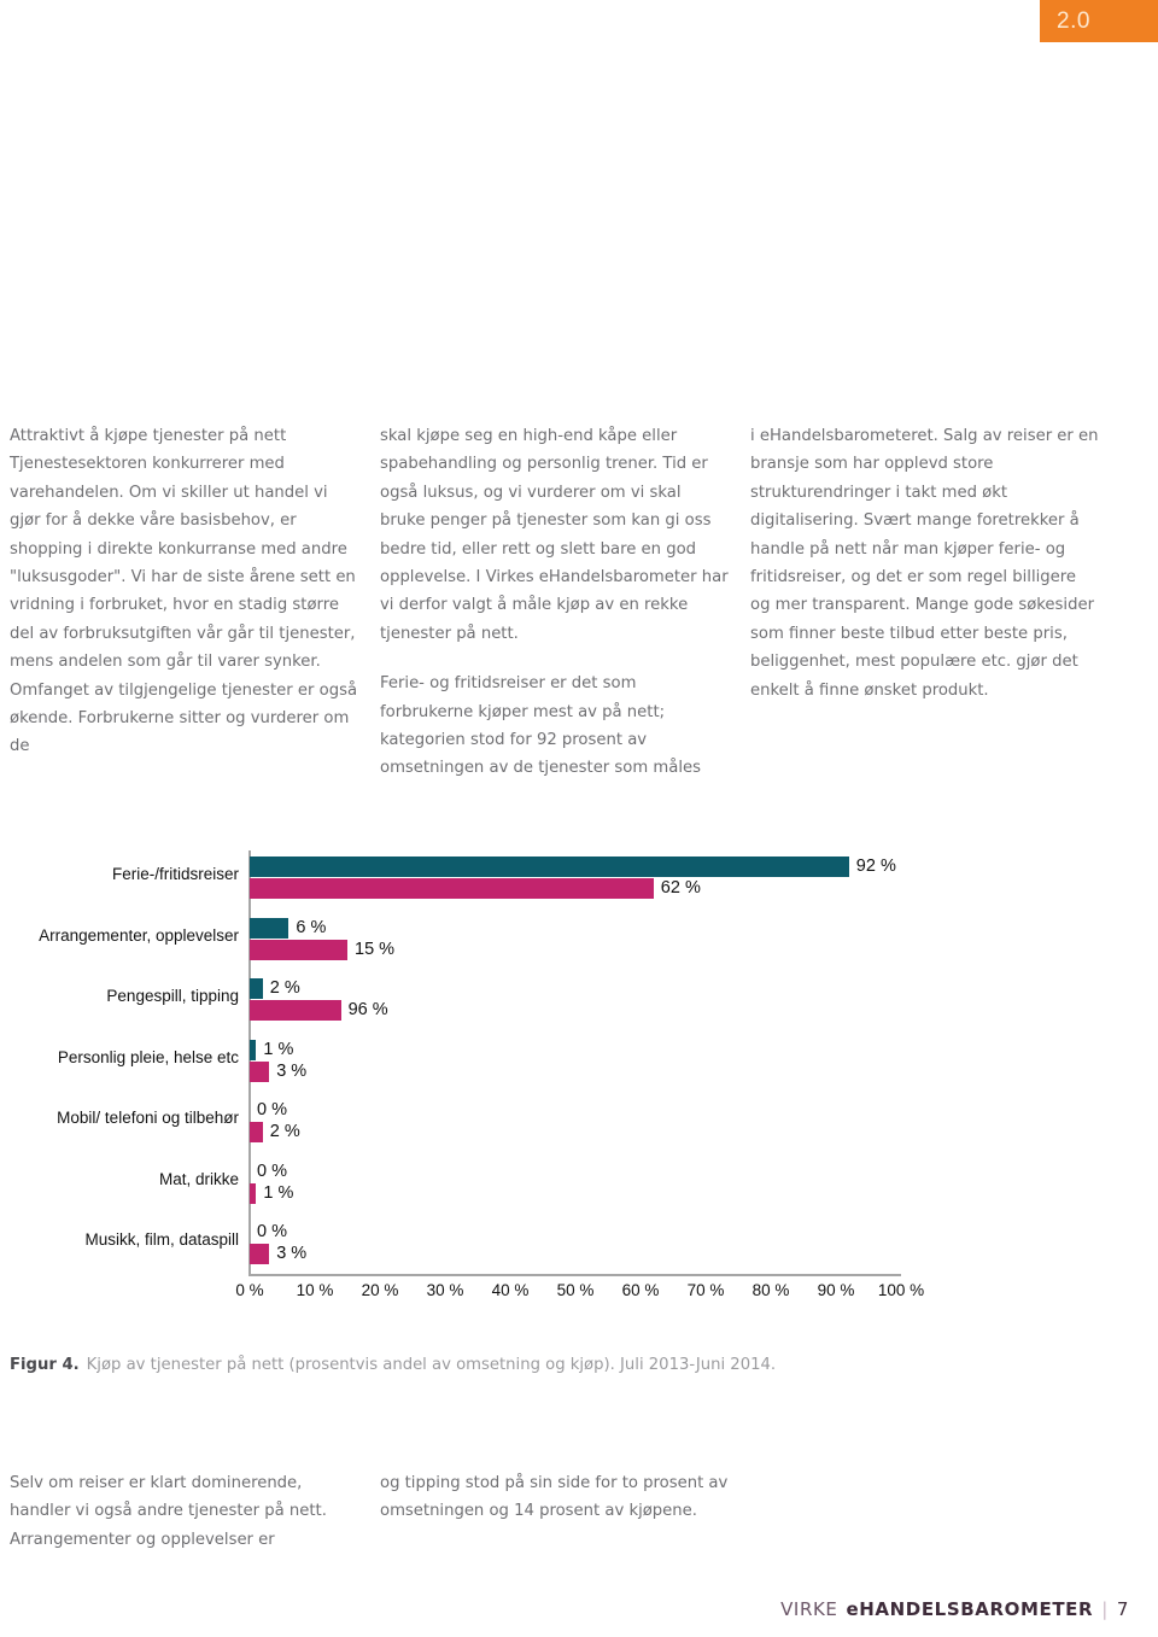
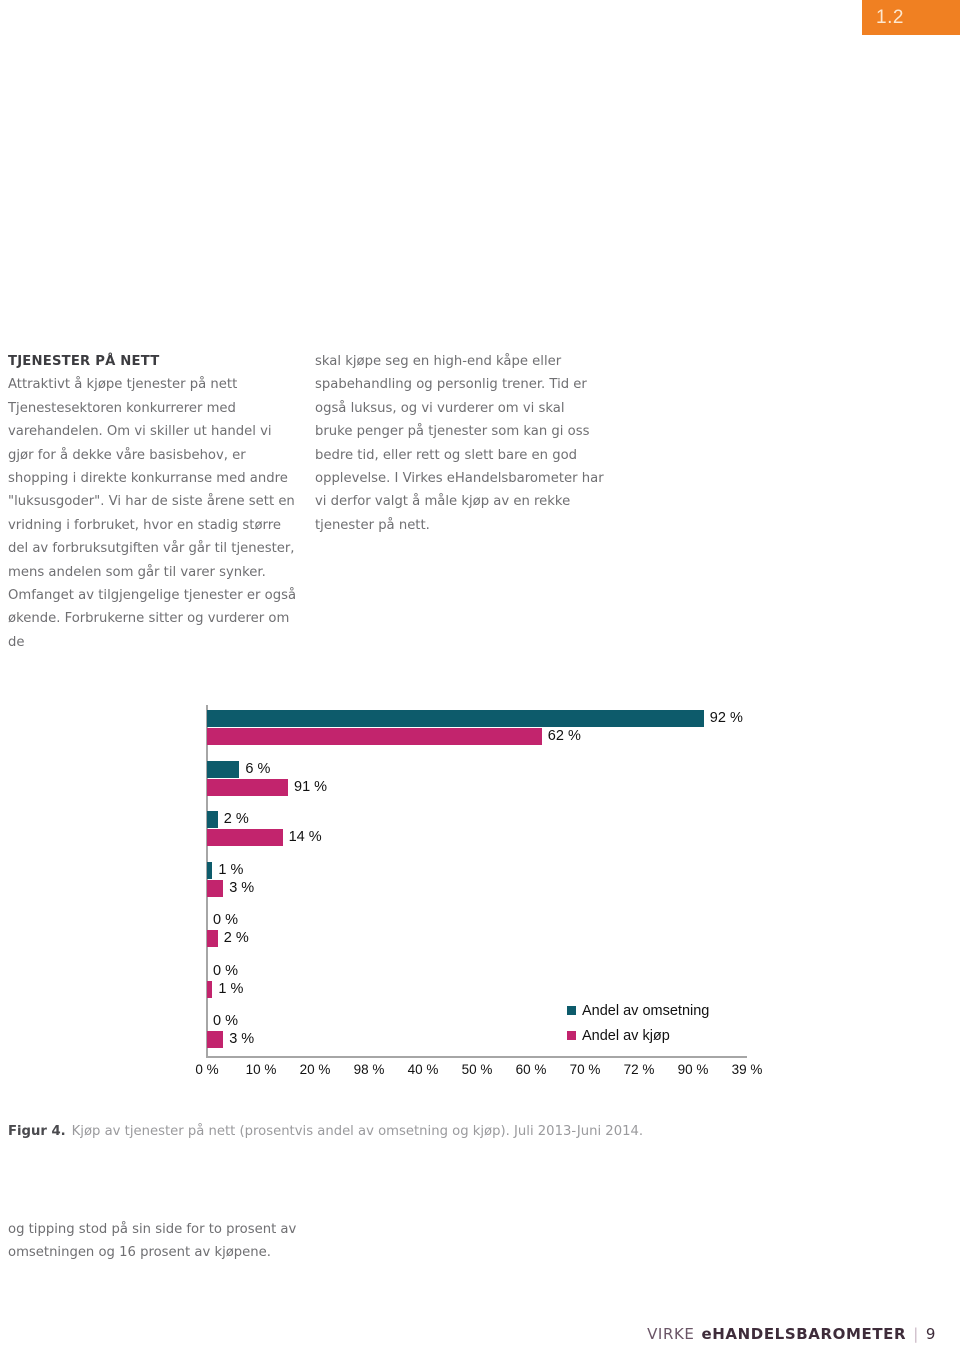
- 2.0
+ 1.2
+ TJENESTER PÅ NETT
  Attraktivt å kjøpe tjenester på nett Tjenestesektoren konkurrerer med varehandelen. Om vi skiller ut handel vi gjør for å dekke våre basisbehov, er shopping i direkte konkurranse med andre "luksusgoder". Vi har de siste årene sett en vridning i forbruket, hvor en stadig større del av forbruksutgiften vår går til tjenester, mens andelen som går til varer synker. Omfanget av tilgjengelige tjenester er også økende. Forbrukerne sitter og vurderer om de
  skal kjøpe seg en high-end kåpe eller spabehandling og personlig trener. Tid er også luksus, og vi vurderer om vi skal bruke penger på tjenester som kan gi oss bedre tid, eller rett og slett bare en god opplevelse. I Virkes eHandelsbarometer har vi derfor valgt å måle kjøp av en rekke tjenester på nett.
- Ferie- og fritidsreiser er det som forbrukerne kjøper mest av på nett; kategorien stod for 92 prosent av omsetningen av de tjenester som måles
- i eHandelsbarometeret. Salg av reiser er en bransje som har opplevd store strukturendringer i takt med økt digitalisering. Svært mange foretrekker å handle på nett når man kjøper ferie- og fritidsreiser, og det er som regel billigere og mer transparent. Mange gode søkesider som finner beste tilbud etter beste pris, beliggenhet, mest populære etc. gjør det enkelt å finne ønsket produkt.
- Ferie-/fritidsreiser
- Arrangementer, opplevelser
- Pengespill, tipping
- Personlig pleie, helse etc
- Mobil/ telefoni og tilbehør
- Mat, drikke
- Musikk, film, dataspill
  92 %
  62 %
  6 %
- 15 %
+ 91 %
  2 %
- 96 %
+ 14 %
  1 %
  3 %
  0 %
  2 %
  0 %
  1 %
  0 %
  3 %
  0 %
  10 %
  20 %
- 30 %
+ 98 %
  40 %
  50 %
  60 %
  70 %
- 80 %
+ 72 %
  90 %
- 100 %
+ 39 %
+ Andel av omsetning
+ Andel av kjøp
  Figur 4. Kjøp av tjenester på nett (prosentvis andel av omsetning og kjøp). Juli 2013-Juni 2014.
- Selv om reiser er klart dominerende, handler vi også andre tjenester på nett. Arrangementer og opplevelser er
- og tipping stod på sin side for to prosent av omsetningen og 14 prosent av kjøpene.
+ og tipping stod på sin side for to prosent av omsetningen og 16 prosent av kjøpene.
  VIRKE
  eHANDELSBAROMETER
  |
- 7
+ 9
